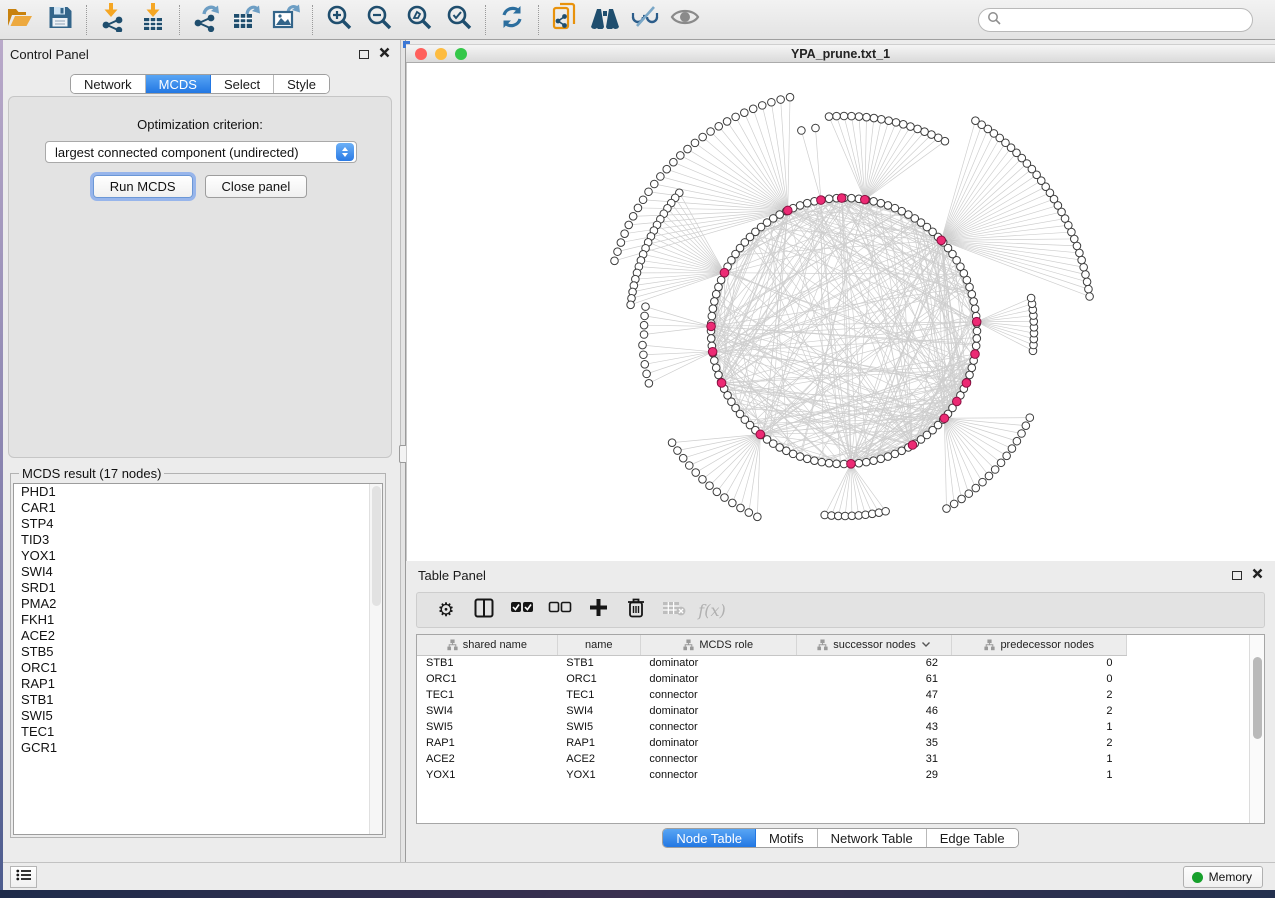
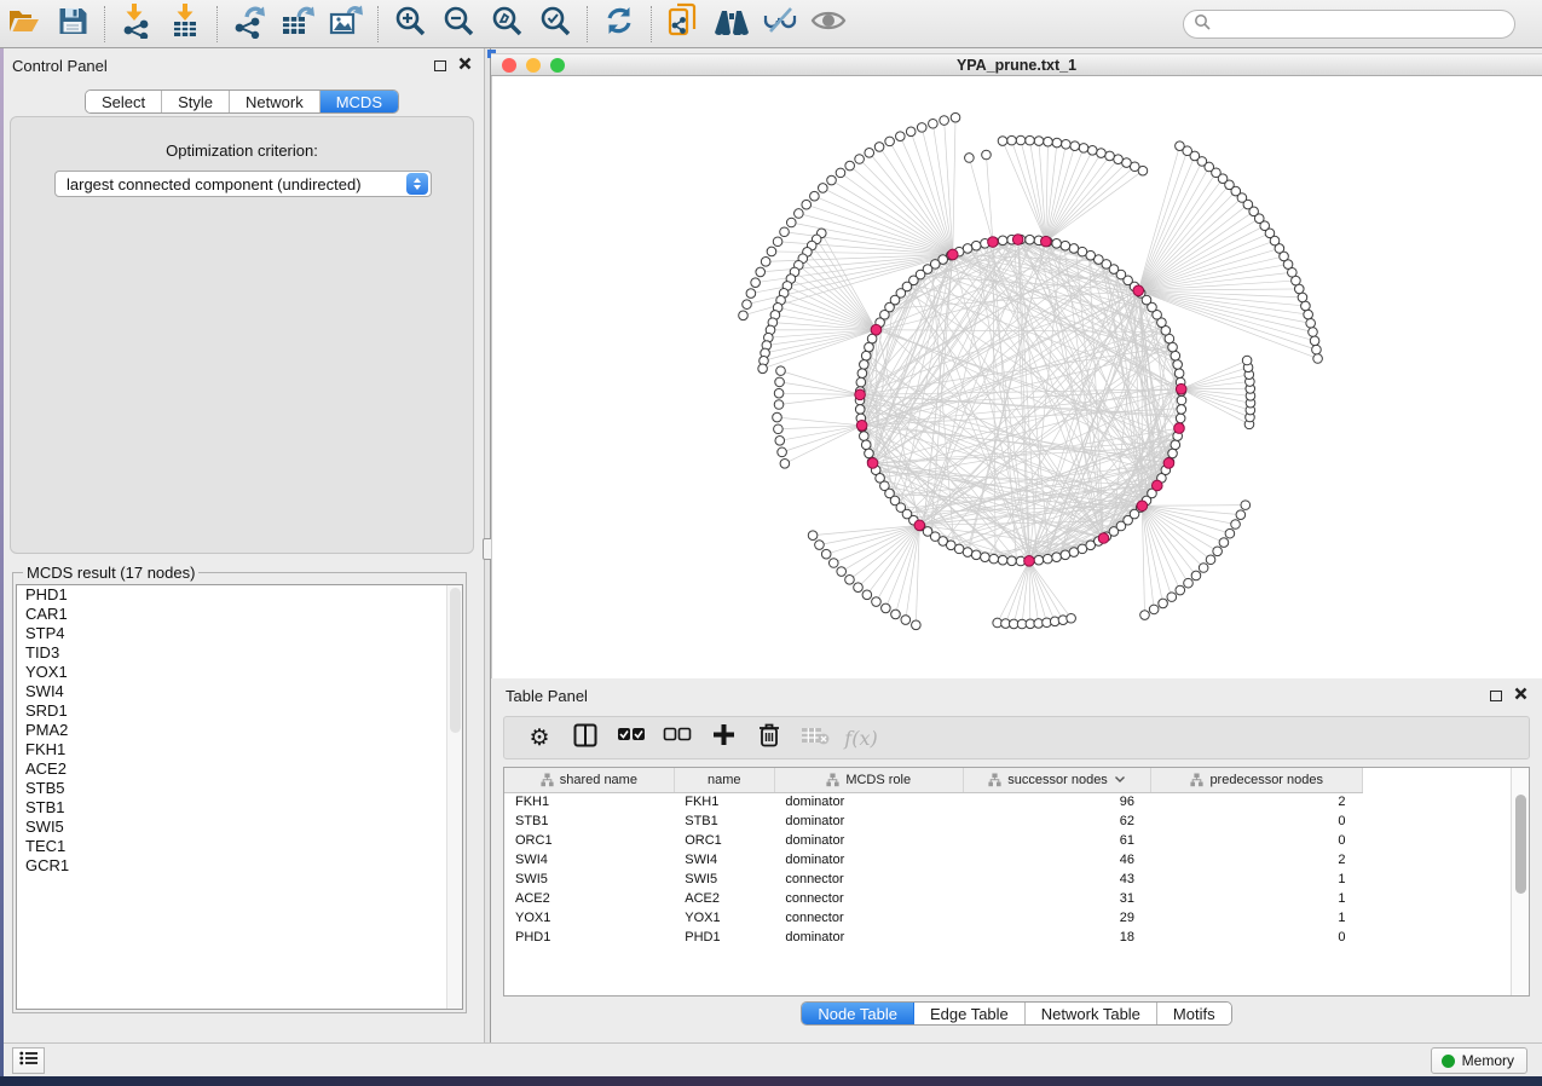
  Control Panel
- Network
+ Select
- MCDS
+ Style
- Select
+ Network
- Style
+ MCDS
  Optimization criterion:
  largest connected component (undirected)
- Run MCDS
- Close panel
  MCDS result (17 nodes)
  PHD1
  CAR1
  STP4
  TID3
  YOX1
  SWI4
  SRD1
  PMA2
  FKH1
  ACE2
  STB5
- ORC1
- RAP1
  STB1
  SWI5
  TEC1
  GCR1
  YPA_prune.txt_1
  Table Panel
  ⚙
  f(x)
  shared name	name	MCDS role	successor nodes	predecessor nodes
+ FKH1	FKH1	dominator	96	2
  STB1	STB1	dominator	62	0
  ORC1	ORC1	dominator	61	0
- TEC1	TEC1	connector	47	2
  SWI4	SWI4	dominator	46	2
  SWI5	SWI5	connector	43	1
- RAP1	RAP1	dominator	35	2
  ACE2	ACE2	connector	31	1
  YOX1	YOX1	connector	29	1
+ PHD1	PHD1	dominator	18	0
  Node Table
- Motifs
+ Edge Table
  Network Table
- Edge Table
+ Motifs
  Memory
